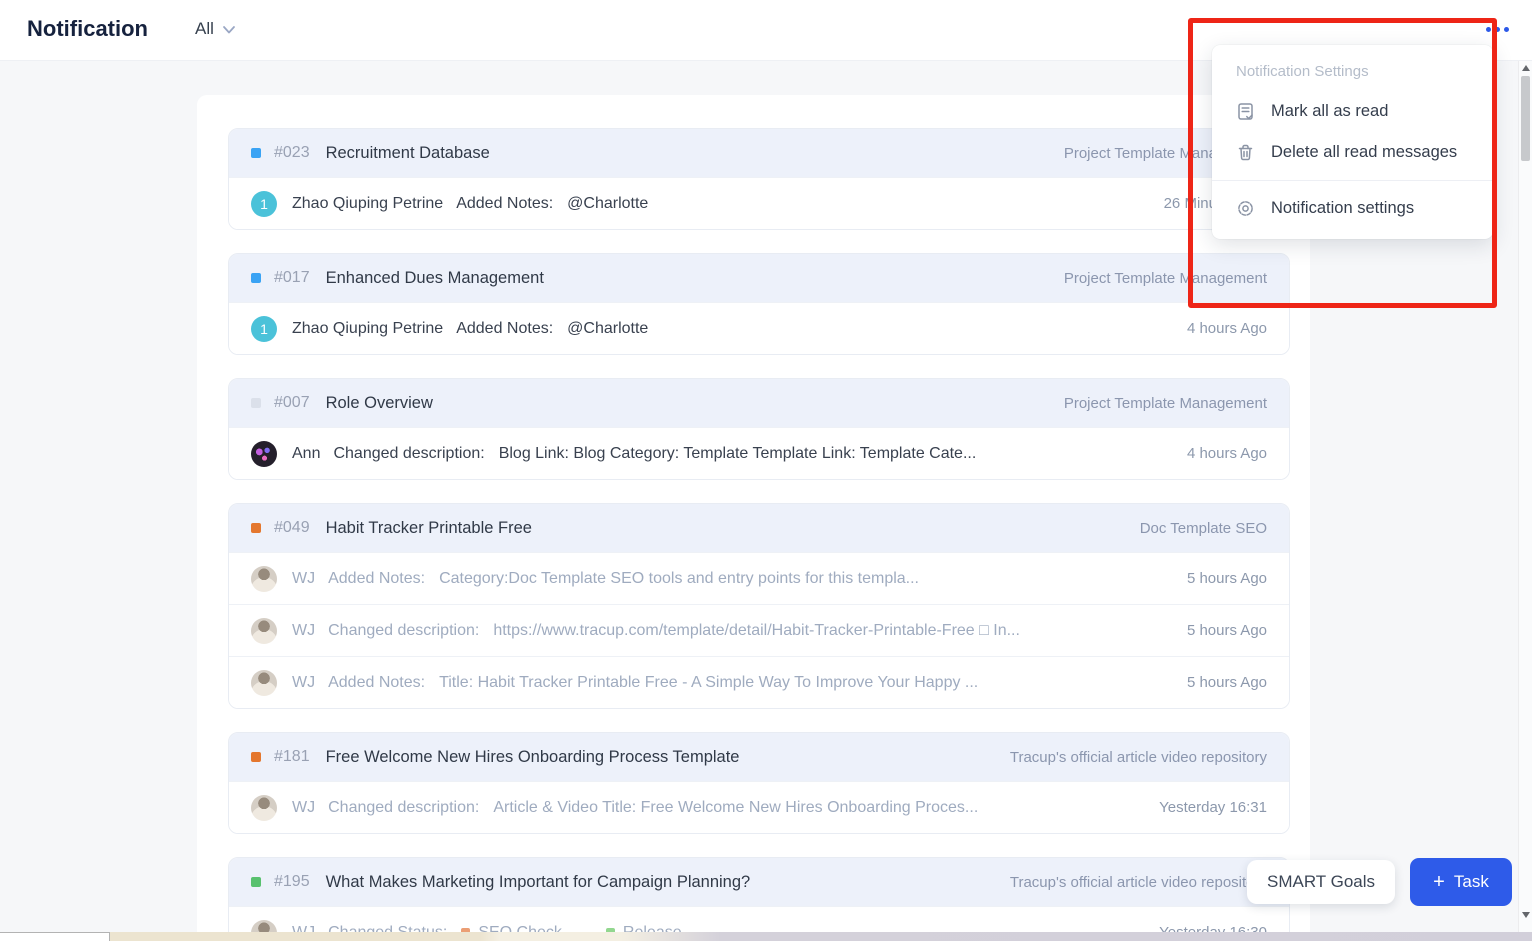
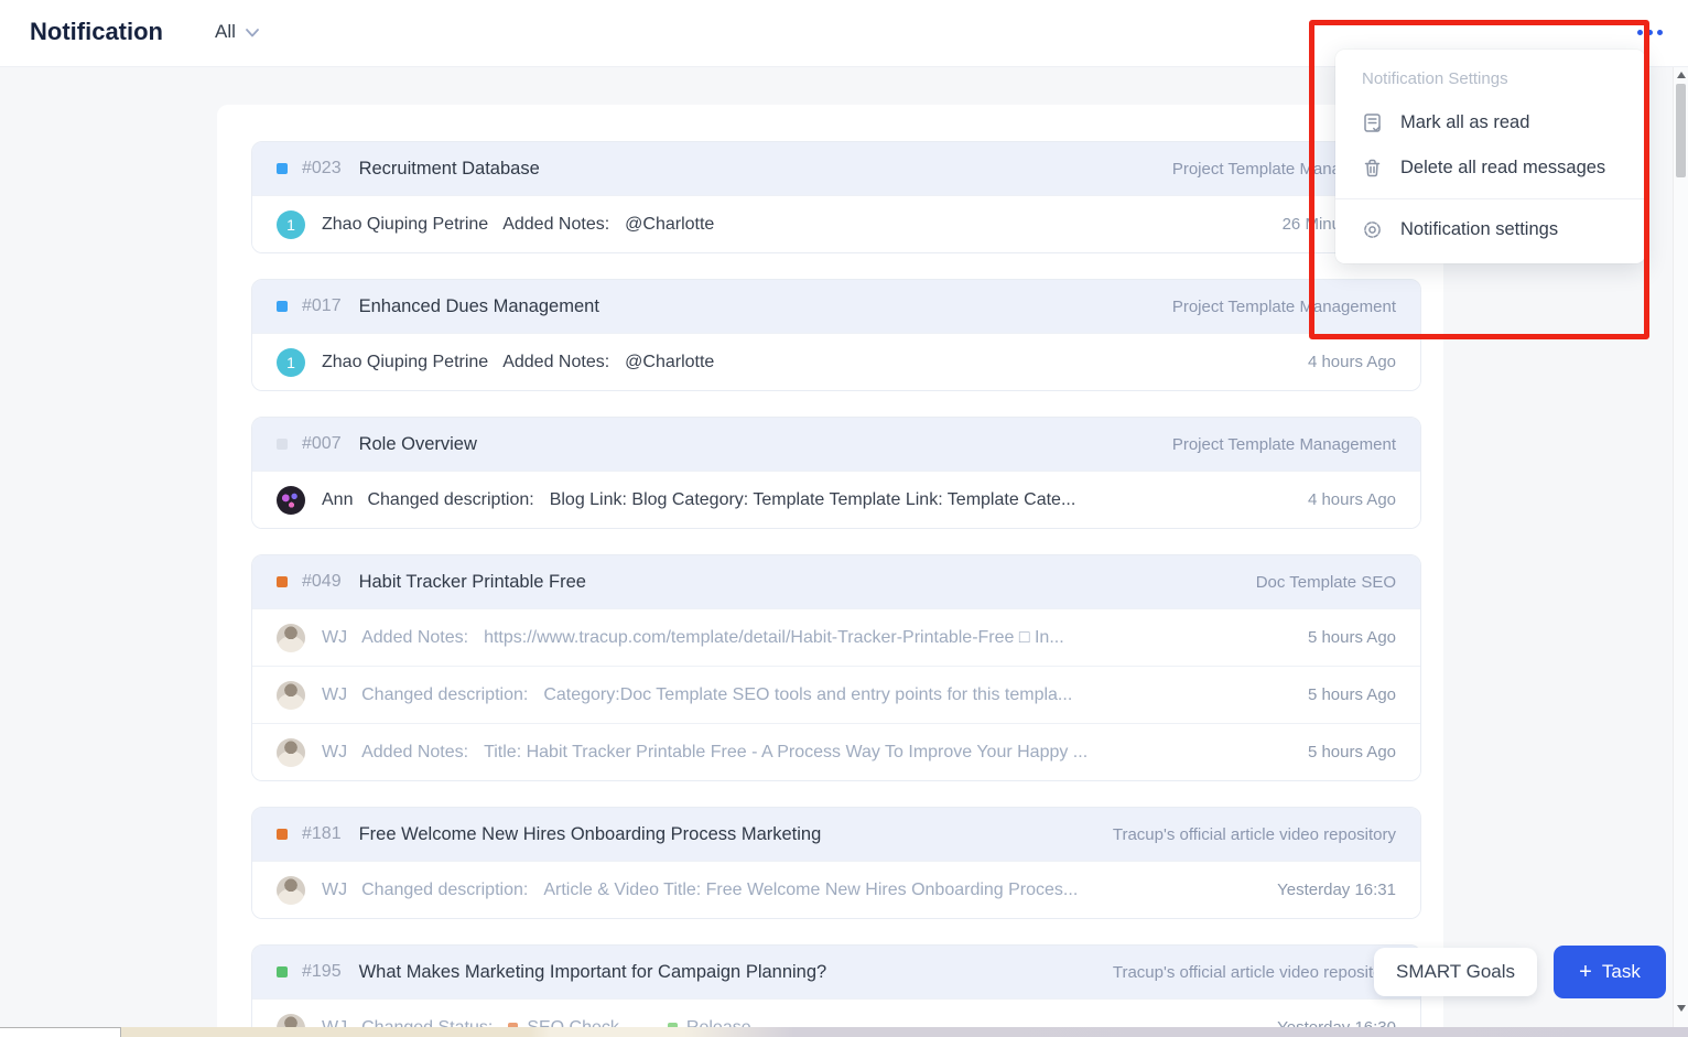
  Notification
  All
  #023
  Recruitment Database
  Project Template Man
  1
  Zhao Qiuping Petrine
  Added Notes:
  @Charlotte
  #017
  Enhanced Dues Management
  Project Template Management
  1
  Zhao Qiuping Petrine
  Added Notes:
  @Charlotte
  4 hours Ago
  #007
  Role Overview
  Project Template Management
  Ann
  Changed description:
  Blog Link: Blog Category: Template Template Link: Template Cate...
  4 hours Ago
  #049
  Habit Tracker Printable Free
  Doc Template SEO
  WJ
  Added Notes:
- Category:Doc Template SEO tools and entry points for this templa...
+ https://www.tracup.com/template/detail/Habit-Tracker-Printable-Free □ In...
  5 hours Ago
  WJ
  Changed description:
- https://www.tracup.com/template/detail/Habit-Tracker-Printable-Free □ In...
+ Category:Doc Template SEO tools and entry points for this templa...
  5 hours Ago
  WJ
  Added Notes:
- Title: Habit Tracker Printable Free - A Simple Way To Improve Your Happy ...
+ Title: Habit Tracker Printable Free - A Process Way To Improve Your Happy ...
  5 hours Ago
  #181
- Free Welcome New Hires Onboarding Process Template
+ Free Welcome New Hires Onboarding Process Marketing
  Tracup's official article video repository
  WJ
  Changed description:
  Article & Video Title: Free Welcome New Hires Onboarding Proces...
  Yesterday 16:31
  #195
  What Makes Marketing Important for Campaign Planning?
  Tracup's official article video reposit
  Notification Settings
  Mark all as read
  Delete all read messages
  Notification settings
  SMART Goals
  +
  Task
